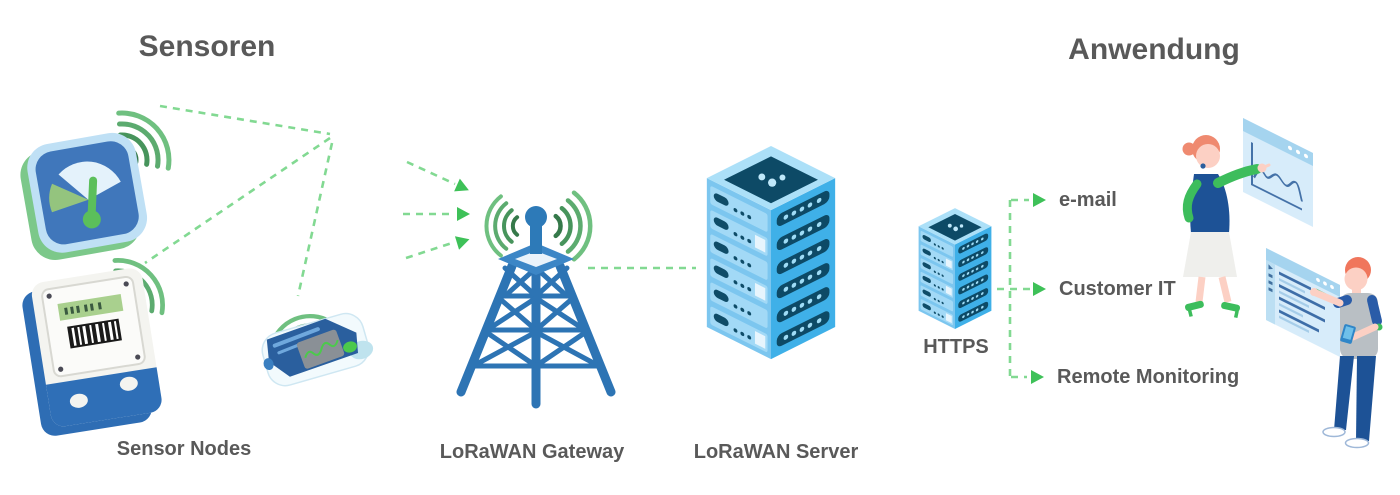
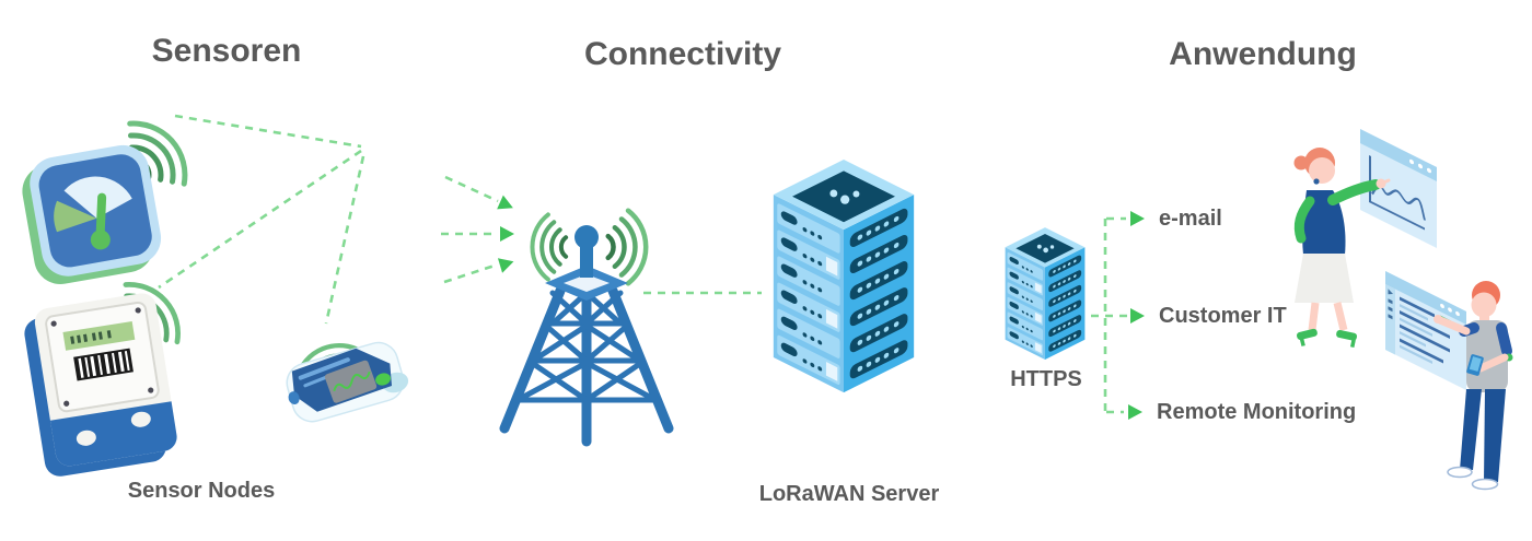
  Sensoren
+ Connectivity
  Anwendung
  Sensor Nodes
- LoRaWAN Gateway
  LoRaWAN Server
  HTTPS
  e-mail
  Customer IT
  Remote Monitoring
